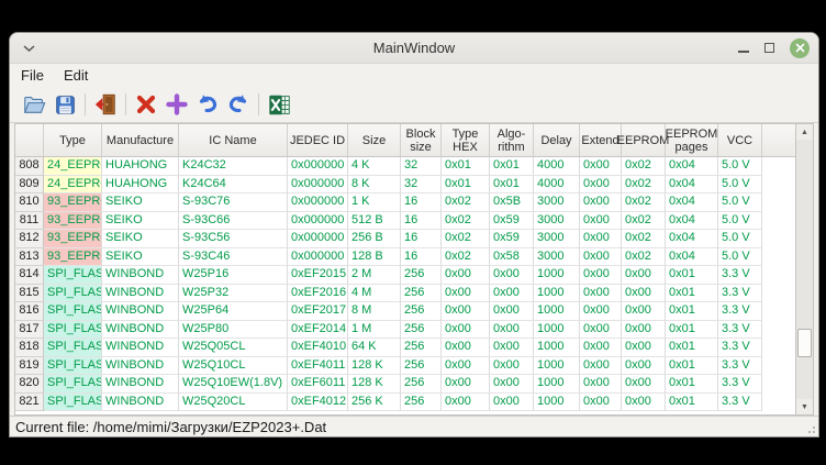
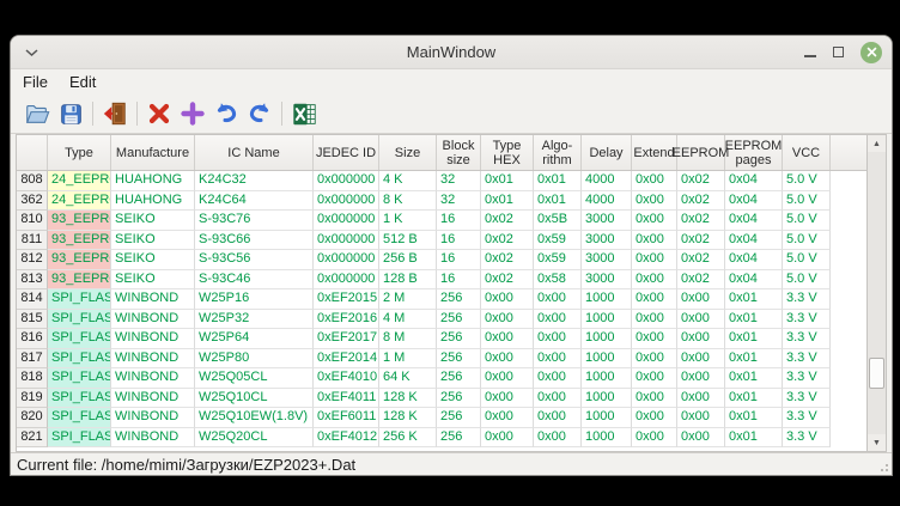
  MainWindow
  File
  Edit
  Type
  Manufacture
  IC Name
  JEDEC ID
  Size
  Block
  size
  Type
  HEX
  Algo-
  rithm
  Delay
  Extend
  EEPROM
  EEPROM
  pages
  VCC
  808
  24_EEPR
  HUAHONG
  K24C32
  0x000000
  4 K
  32
  0x01
  0x01
  4000
  0x00
  0x02
  0x04
  5.0 V
- 809
+ 362
  24_EEPR
  HUAHONG
  K24C64
  0x000000
  8 K
  32
  0x01
  0x01
  4000
  0x00
  0x02
  0x04
  5.0 V
  810
  93_EEPR
  SEIKO
  S-93C76
  0x000000
  1 K
  16
  0x02
  0x5B
  3000
  0x00
  0x02
  0x04
  5.0 V
  811
  93_EEPR
  SEIKO
  S-93C66
  0x000000
  512 B
  16
  0x02
  0x59
  3000
  0x00
  0x02
  0x04
  5.0 V
  812
  93_EEPR
  SEIKO
  S-93C56
  0x000000
  256 B
  16
  0x02
  0x59
  3000
  0x00
  0x02
  0x04
  5.0 V
  813
  93_EEPR
  SEIKO
  S-93C46
  0x000000
  128 B
  16
  0x02
  0x58
  3000
  0x00
  0x02
  0x04
  5.0 V
  814
  SPI_FLAS
  WINBOND
  W25P16
  0xEF2015
  2 M
  256
  0x00
  0x00
  1000
  0x00
  0x00
  0x01
  3.3 V
  815
  SPI_FLAS
  WINBOND
  W25P32
  0xEF2016
  4 M
  256
  0x00
  0x00
  1000
  0x00
  0x00
  0x01
  3.3 V
  816
  SPI_FLAS
  WINBOND
  W25P64
  0xEF2017
  8 M
  256
  0x00
  0x00
  1000
  0x00
  0x00
  0x01
  3.3 V
  817
  SPI_FLAS
  WINBOND
  W25P80
  0xEF2014
  1 M
  256
  0x00
  0x00
  1000
  0x00
  0x00
  0x01
  3.3 V
  818
  SPI_FLAS
  WINBOND
  W25Q05CL
  0xEF4010
  64 K
  256
  0x00
  0x00
  1000
  0x00
  0x00
  0x01
  3.3 V
  819
  SPI_FLAS
  WINBOND
  W25Q10CL
  0xEF4011
  128 K
  256
  0x00
  0x00
  1000
  0x00
  0x00
  0x01
  3.3 V
  820
  SPI_FLAS
  WINBOND
  W25Q10EW(1.8V)
  0xEF6011
  128 K
  256
  0x00
  0x00
  1000
  0x00
  0x00
  0x01
  3.3 V
  821
  SPI_FLAS
  WINBOND
  W25Q20CL
  0xEF4012
  256 K
  256
  0x00
  0x00
  1000
  0x00
  0x00
  0x01
  3.3 V
  Current file: /home/mimi/Загрузки/EZP2023+.Dat
